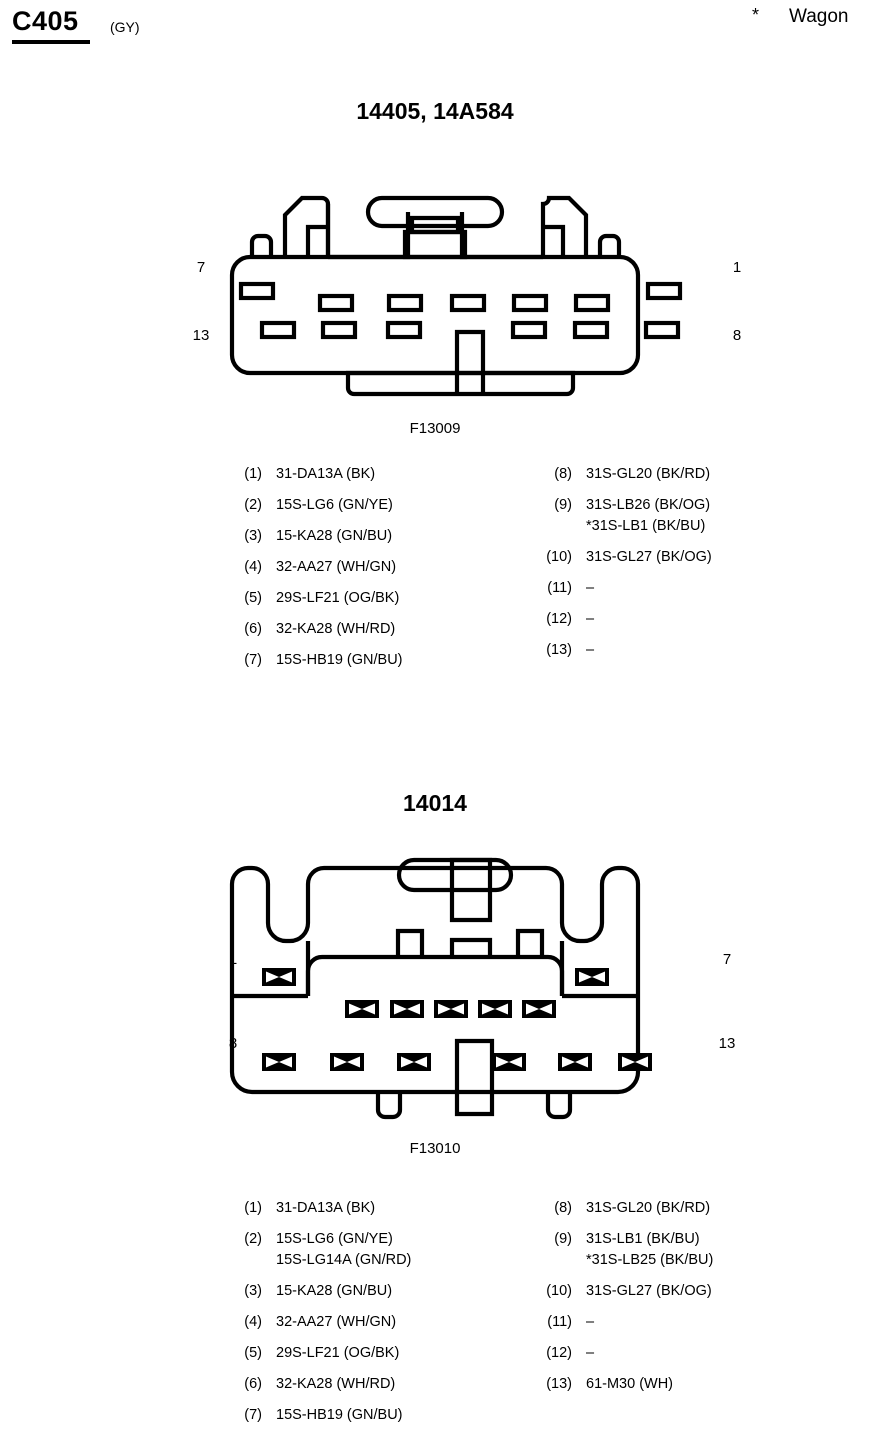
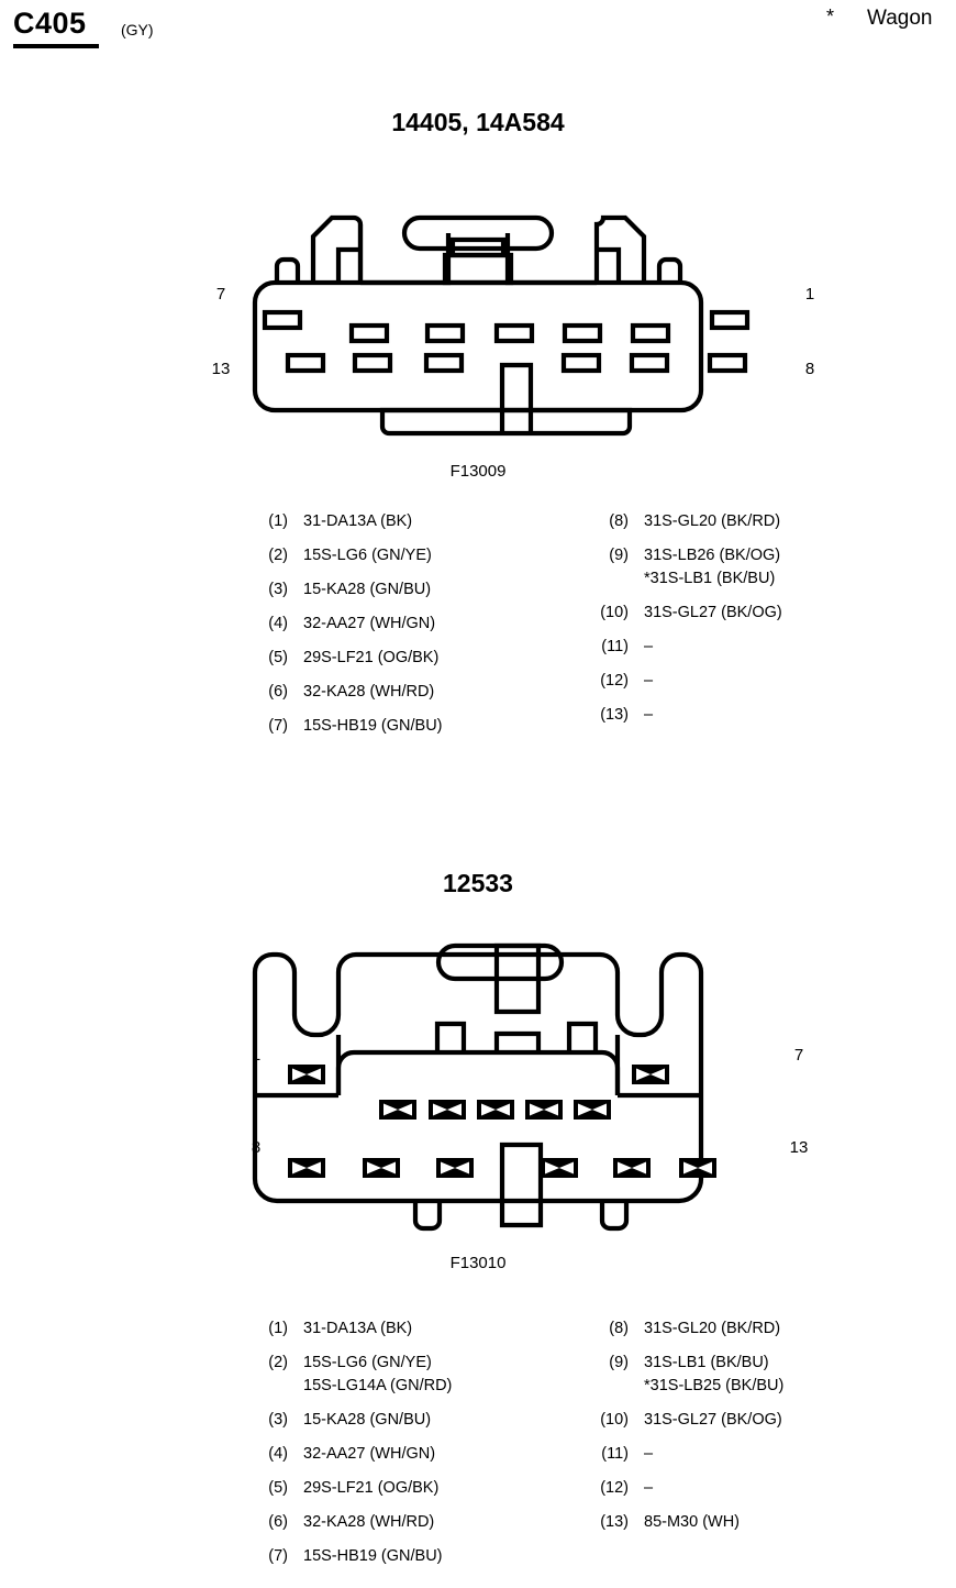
  C405
  (GY)
  *
  Wagon
  14405, 14A584
  7
  1
  13
  8
  F13009
  (1)
  31-DA13A (BK)
  (2)
  15S-LG6 (GN/YE)
  (3)
  15-KA28 (GN/BU)
  (4)
  32-AA27 (WH/GN)
  (5)
  29S-LF21 (OG/BK)
  (6)
  32-KA28 (WH/RD)
  (7)
  15S-HB19 (GN/BU)
  (8)
  31S-GL20 (BK/RD)
  (9)
  31S-LB26 (BK/OG)
  *31S-LB1 (BK/BU)
  (10)
  31S-GL27 (BK/OG)
  (11)
  –
  (12)
  –
  (13)
  –
- 14014
+ 12533
  1
  7
  8
  13
  F13010
  (1)
  31-DA13A (BK)
  (2)
  15S-LG6 (GN/YE)
  15S-LG14A (GN/RD)
  (3)
  15-KA28 (GN/BU)
  (4)
  32-AA27 (WH/GN)
  (5)
  29S-LF21 (OG/BK)
  (6)
  32-KA28 (WH/RD)
  (7)
  15S-HB19 (GN/BU)
  (8)
  31S-GL20 (BK/RD)
  (9)
  31S-LB1 (BK/BU)
  *31S-LB25 (BK/BU)
  (10)
  31S-GL27 (BK/OG)
  (11)
  –
  (12)
  –
  (13)
- 61-M30 (WH)
+ 85-M30 (WH)
